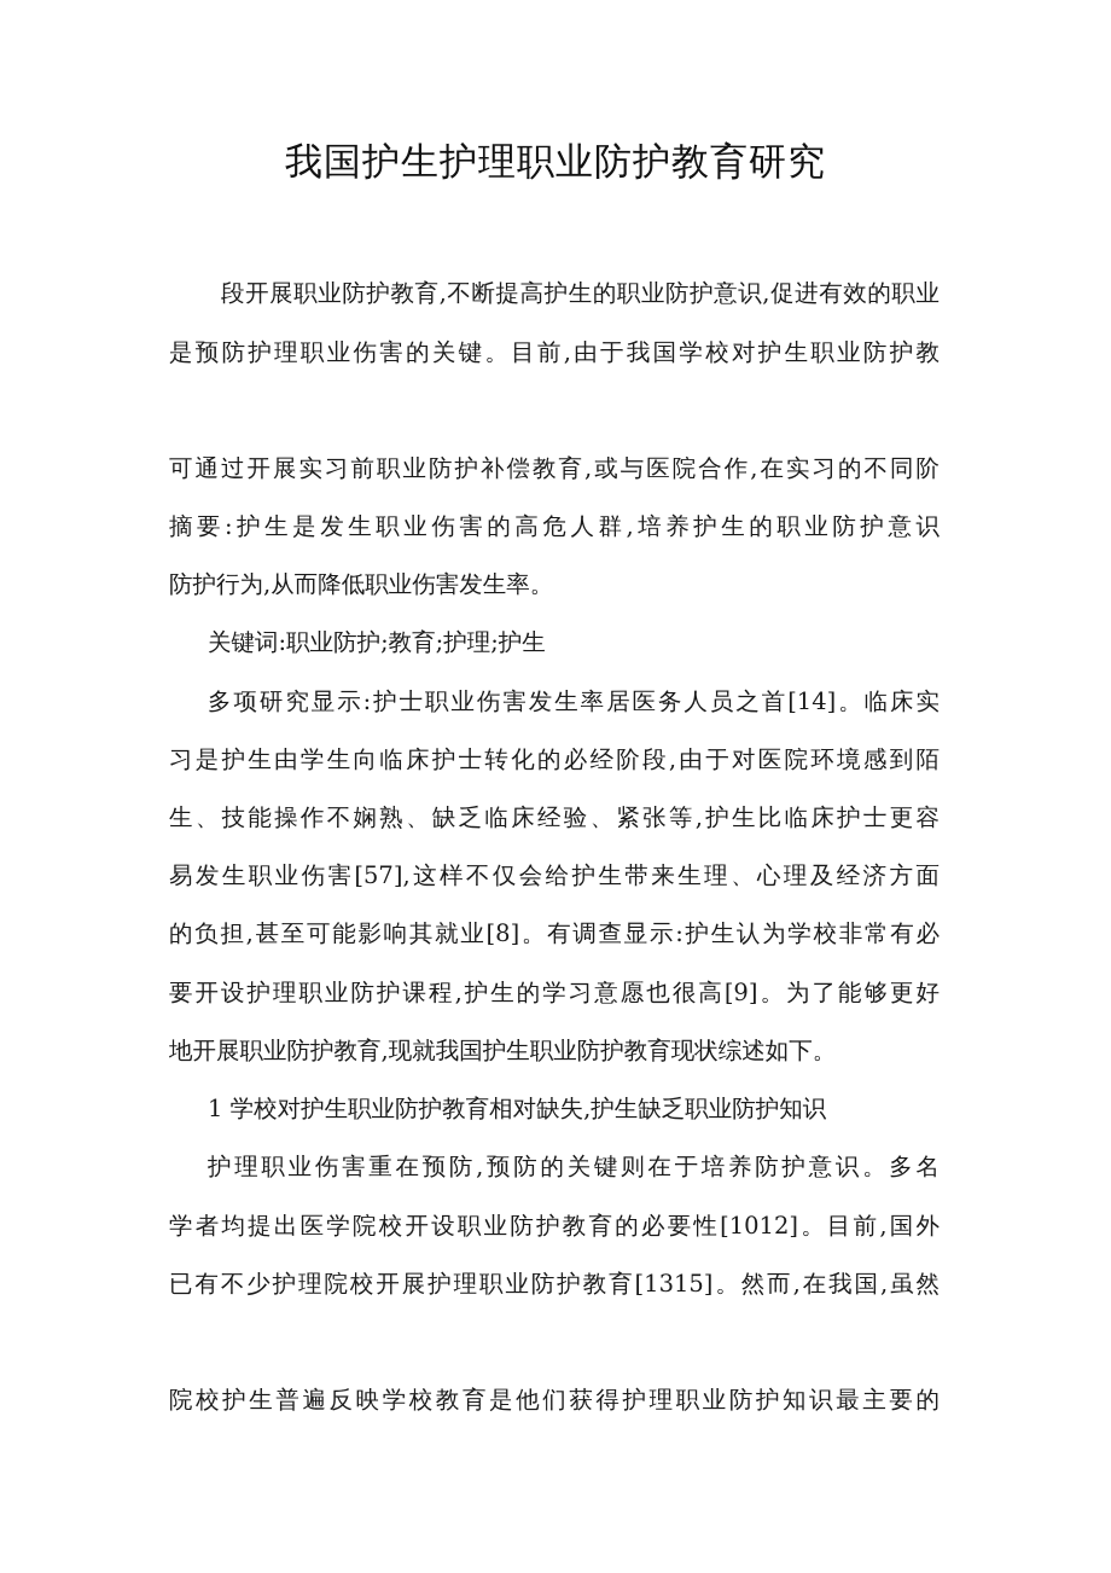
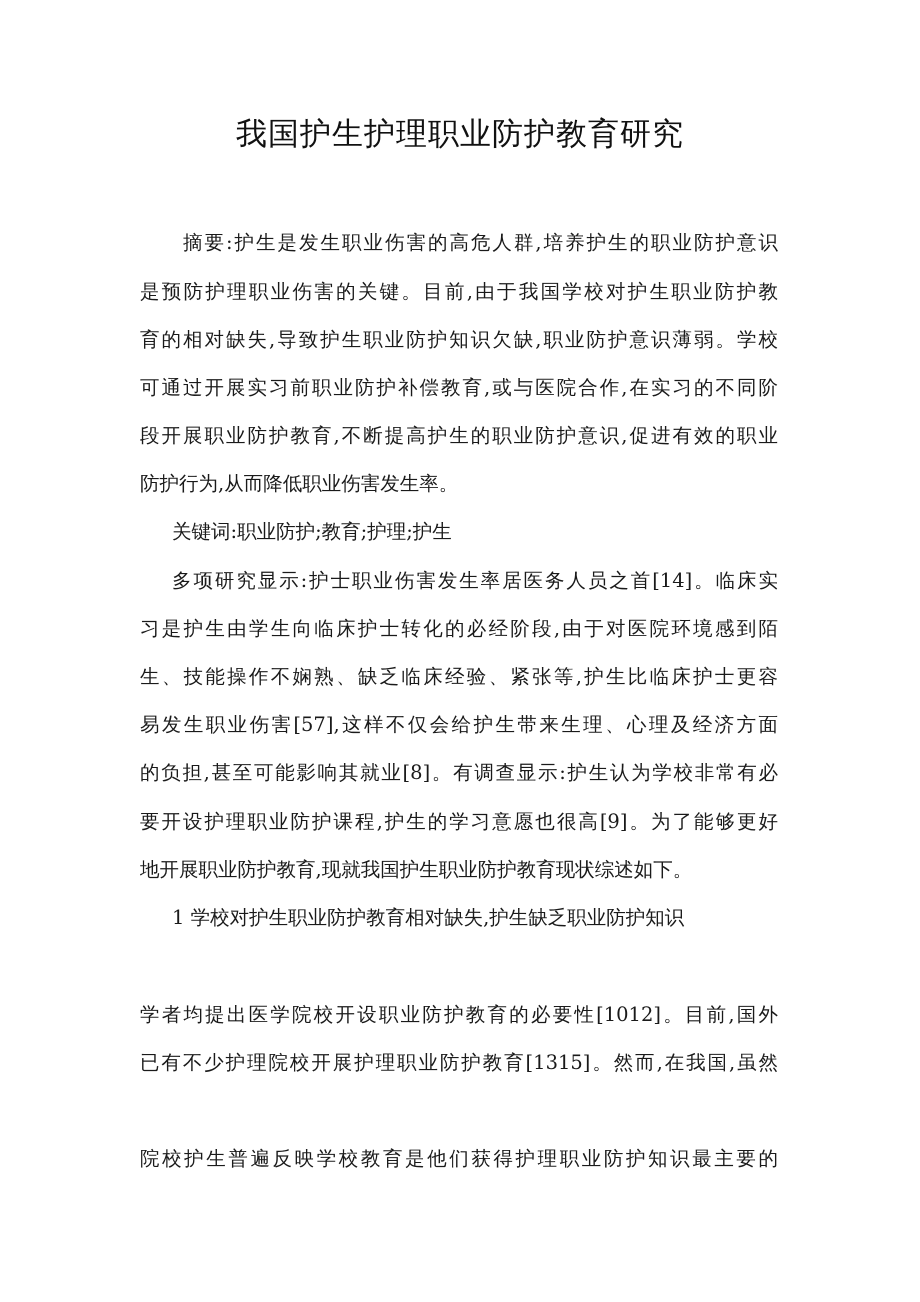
  我国护生护理职业防护教育研究
- 段开展职业防护教育,不断提高护生的职业防护意识,促进有效的职业
+ 摘要:护生是发生职业伤害的高危人群,培养护生的职业防护意识
  是预防护理职业伤害的关键。目前,由于我国学校对护生职业防护教
+ 育的相对缺失,导致护生职业防护知识欠缺,职业防护意识薄弱。学校
  可通过开展实习前职业防护补偿教育,或与医院合作,在实习的不同阶
- 摘要:护生是发生职业伤害的高危人群,培养护生的职业防护意识
+ 段开展职业防护教育,不断提高护生的职业防护意识,促进有效的职业
  防护行为,从而降低职业伤害发生率。
  关键词:职业防护;教育;护理;护生
  多项研究显示:护士职业伤害发生率居医务人员之首[14]。临床实
  习是护生由学生向临床护士转化的必经阶段,由于对医院环境感到陌
  生、技能操作不娴熟、缺乏临床经验、紧张等,护生比临床护士更容
  易发生职业伤害[57],这样不仅会给护生带来生理、心理及经济方面
  的负担,甚至可能影响其就业[8]。有调查显示:护生认为学校非常有必
  要开设护理职业防护课程,护生的学习意愿也很高[9]。为了能够更好
  地开展职业防护教育,现就我国护生职业防护教育现状综述如下。
  1 学校对护生职业防护教育相对缺失,护生缺乏职业防护知识
- 护理职业伤害重在预防,预防的关键则在于培养防护意识。多名
  学者均提出医学院校开设职业防护教育的必要性[1012]。目前,国外
  已有不少护理院校开展护理职业防护教育[1315]。然而,在我国,虽然
  院校护生普遍反映学校教育是他们获得护理职业防护知识最主要的
